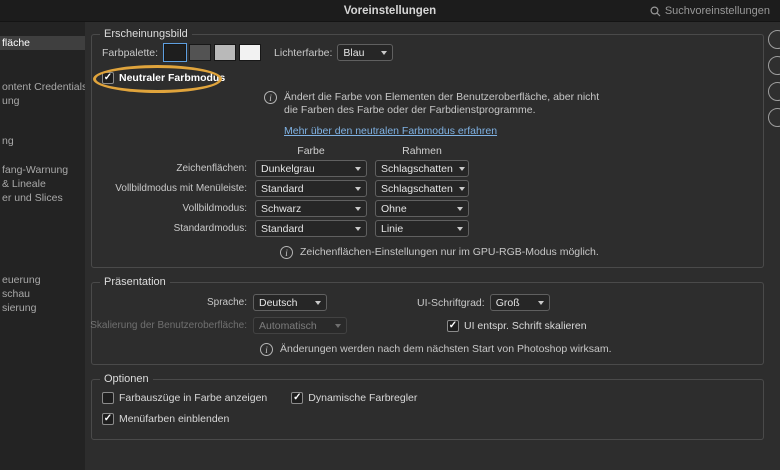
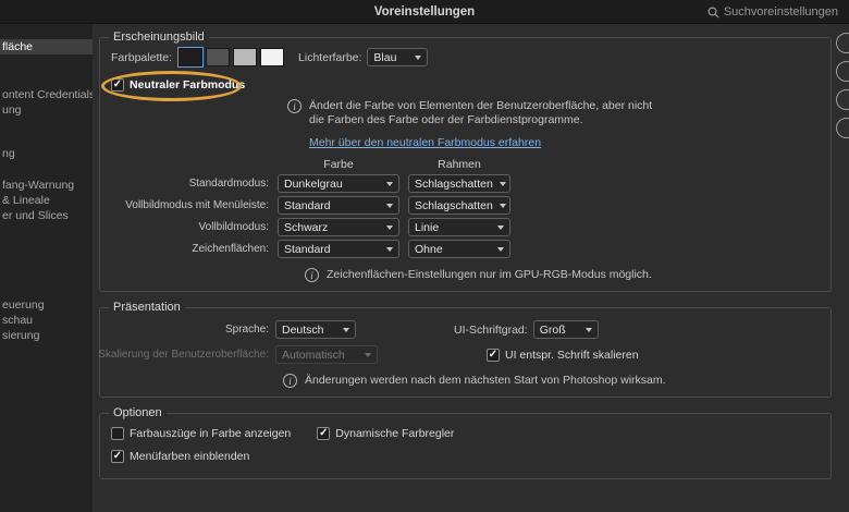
  Voreinstellungen
  Suchvoreinstellungen
  fläche
  ontent Credential
  ung
  ng
  fang-Warnung
  & Lineale
  er und Slices
  euerung
  schau
  sierung
  Erscheinungsbild
  Farbpalette:
  Lichterfarbe:
  Blau
  ✓
  Neutraler Farbmodus
  i
  Ändert die Farbe von Elementen der Benutzeroberfläche, aber nicht
  die Farben des Farbe oder der Farbdienstprogramme.
  Mehr über den neutralen Farbmodus erfahren
  Farbe
  Rahmen
- Zeichenflächen:
+ Standardmodus:
  Dunkelgrau
  Schlagschatten
  Vollbildmodus mit Menüleiste:
  Standard
  Schlagschatten
  Vollbildmodus:
  Schwarz
- Ohne
+ Linie
- Standardmodus:
+ Zeichenflächen:
  Standard
- Linie
+ Ohne
  i
  Zeichenflächen-Einstellungen nur im GPU-RGB-Modus möglich.
  Präsentation
  Sprache:
  Deutsch
  UI-Schriftgrad:
  Groß
  Skalierung der Benutzeroberfläche:
  Automatisch
  ✓
  UI entspr. Schrift skalieren
  i
  Änderungen werden nach dem nächsten Start von Photoshop wirksam.
  Optionen
  Farbauszüge in Farbe anzeigen
  ✓
  Dynamische Farbregler
  ✓
  Menüfarben einblenden
